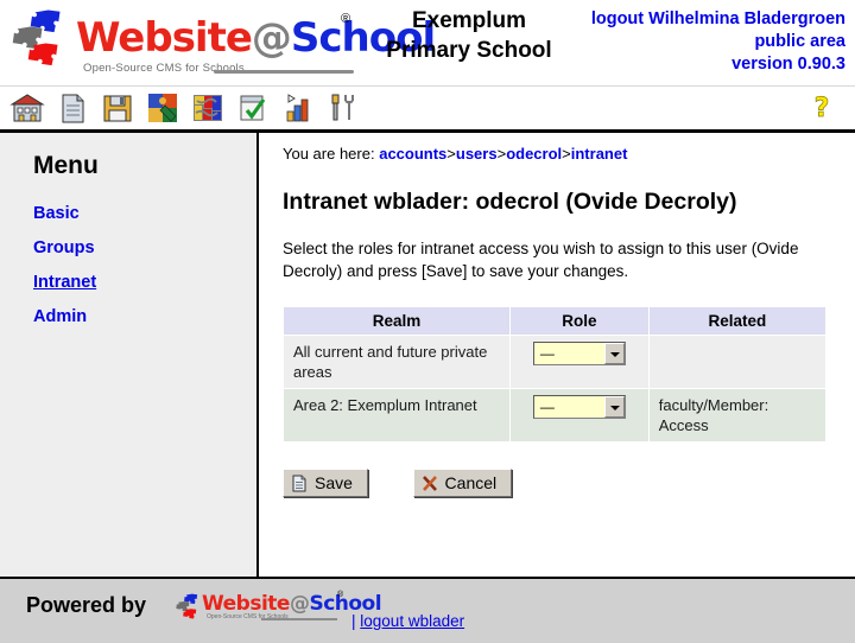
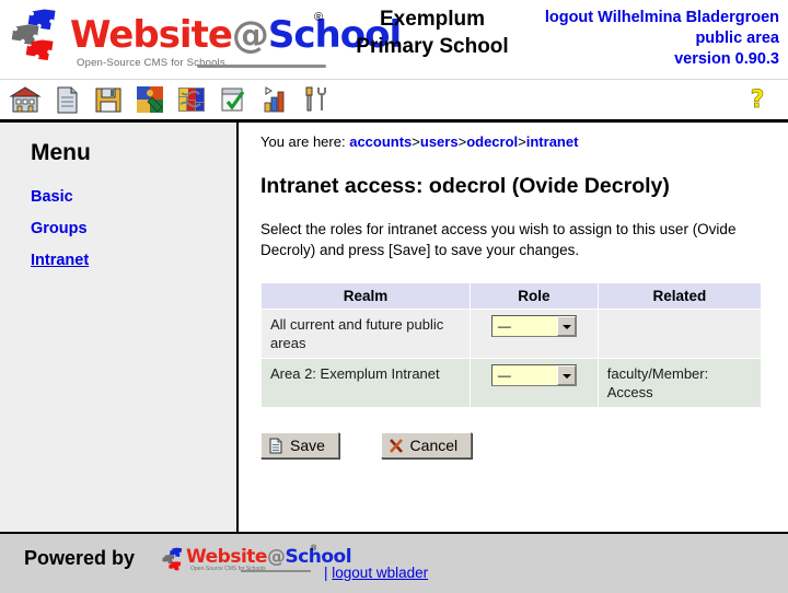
  Website@School
  ®
  Open-Source CMS for Schools
  Exemplum
  Primary School
  logout Wilhelmina Bladergroen
  public area
  version 0.90.3
  ?
  Menu
  Basic
  Groups
  Intranet
- Admin
  You are here: accounts>users>odecrol>intranet
- Intranet wblader: odecrol (Ovide Decroly)
+ Intranet access: odecrol (Ovide Decroly)
  Select the roles for intranet access you wish to assign to this user (Ovide Decroly) and press [Save] to save your changes.
  Realm	Role	Related
- All current and future private areas	—
+ All current and future public areas	—
  Area 2: Exemplum Intranet	—	faculty/Member: Access
  Save Cancel
  Powered by
  Website@School
  | logout wblader
